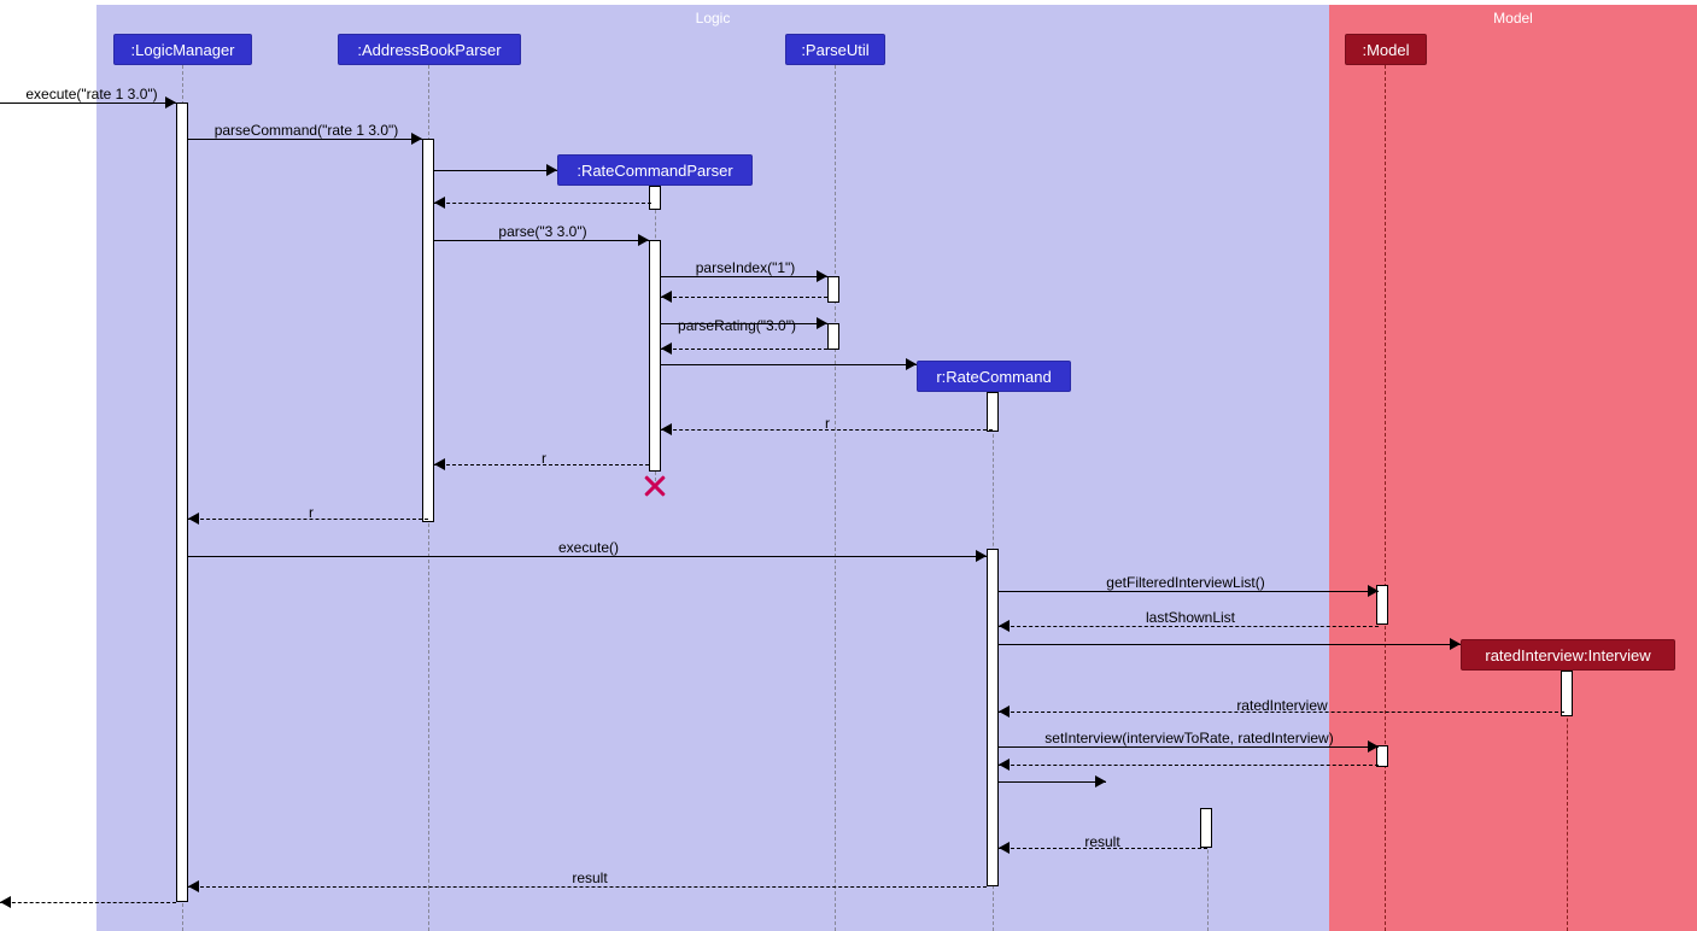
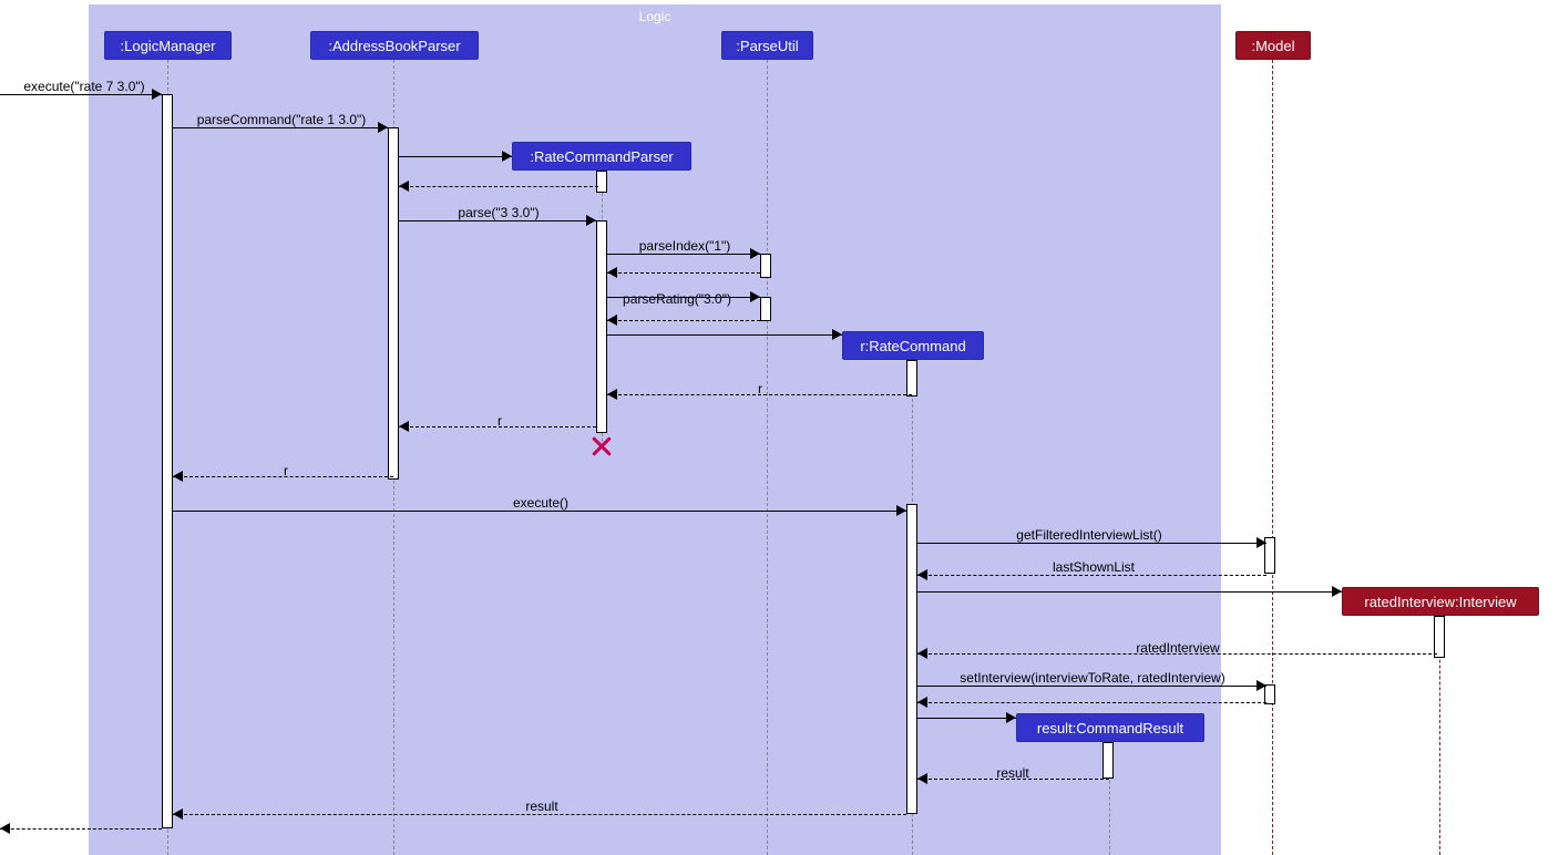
  Logic
- Model
  :LogicManager
  :AddressBookParser
  :ParseUtil
  :Model
  :RateCommandParser
  r:RateCommand
  ratedInterview:Interview
+ result:CommandResult
- execute("rate 1 3.0")
+ execute("rate 7 3.0")
  parseCommand("rate 1 3.0")
  parse("3 3.0")
  parseIndex("1")
  parseRating("3.0")
  r
  r
  r
  execute()
  getFilteredInterviewList()
  lastShownList
  ratedInterview
  setInterview(interviewToRate, ratedInterview)
  result
  result
